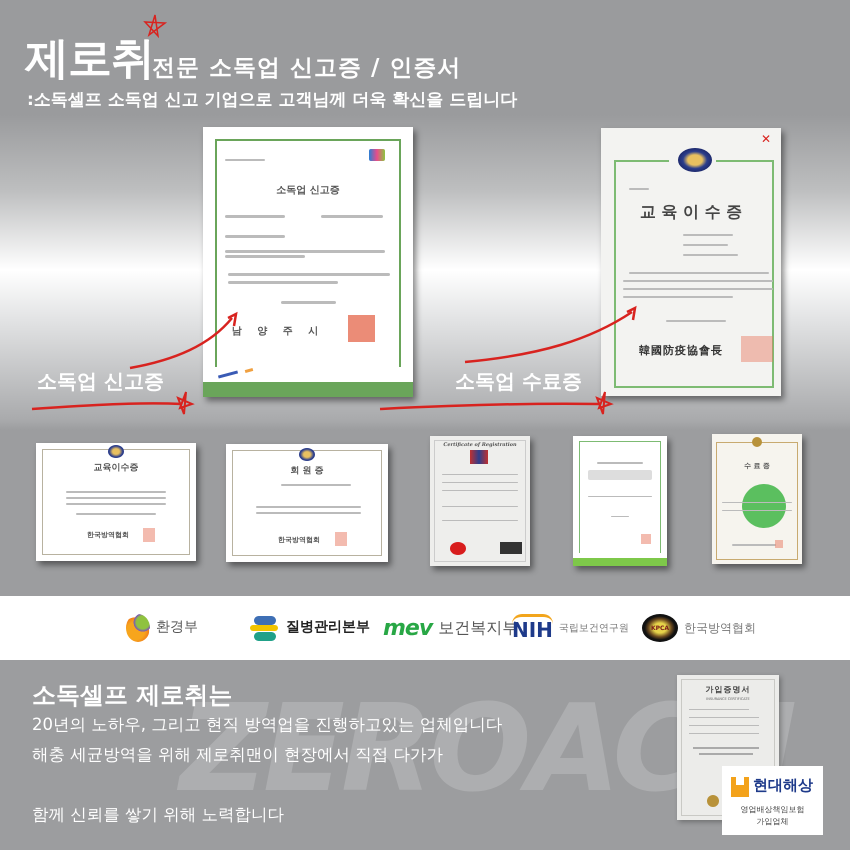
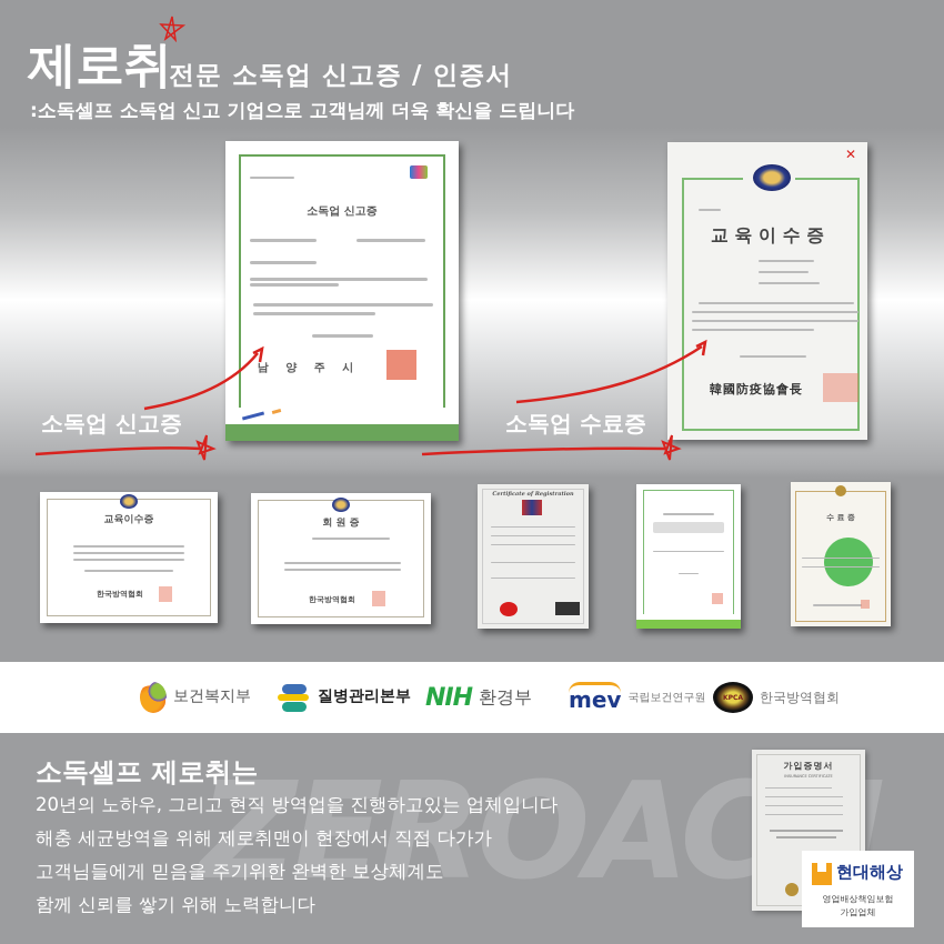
  제로취
  전문 소독업 신고증 / 인증서
  :소독셀프 소독업 신고 기업으로 고객님께 더욱 확신을 드립니다
  소독업 신고증
  남 양 주 시
  ✕
  교 육 이 수 증
  韓國防疫協會長
  소독업 신고증
  소독업 수료증
  교육이수증
  한국방역협회
  회 원 증
  한국방역협회
  수 료 증
- 환경부
+ 보건복지부
  질병관리본부
- mev
+ NIH
- 보건복지부
+ 환경부
- NIH
+ mev
  국립보건연구원
  한국방역협회
  ZEROAC
  소독셀프 제로취는
  20년의 노하우, 그리고 현직 방역업을 진행하고있는 업체입니다
  해충 세균방역을 위해 제로취맨이 현장에서 직접 다가가
+ 고객님들에게 믿음을 주기위한 완벽한 보상체계도
  함께 신뢰를 쌓기 위해 노력합니다
  가입증명서
  현대해상
  영업배상책임보험
  가입업체
